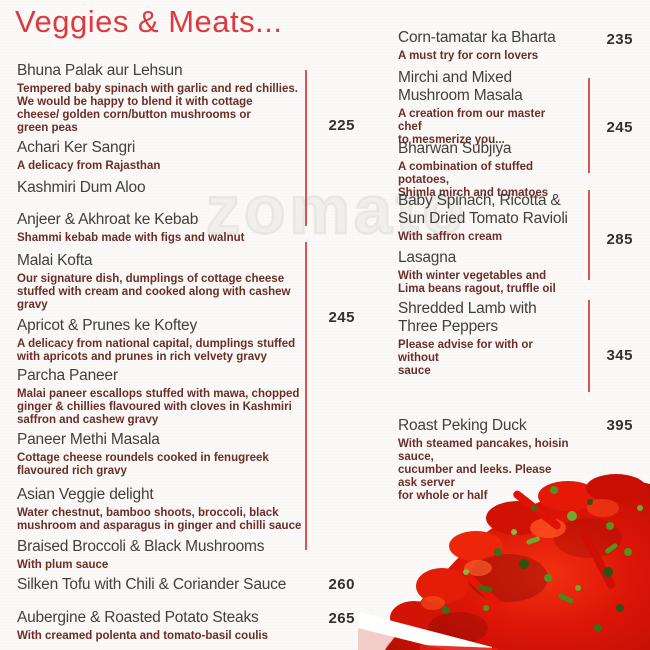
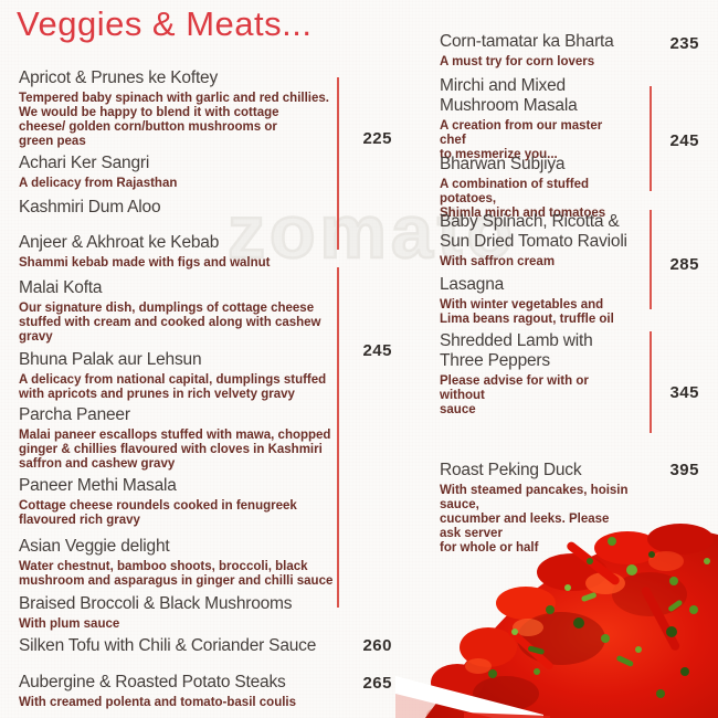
  zomato
  Veggies & Meats...
- Bhuna Palak aur Lehsun
+ Apricot & Prunes ke Koftey
  Tempered baby spinach with garlic and red chillies.
  We would be happy to blend it with cottage
  cheese/ golden corn/button mushrooms or
  green peas
  Achari Ker Sangri
  A delicacy from Rajasthan
  Kashmiri Dum Aloo
  Anjeer & Akhroat ke Kebab
  Shammi kebab made with figs and walnut
  Malai Kofta
  Our signature dish, dumplings of cottage cheese
  stuffed with cream and cooked along with cashew
  gravy
- Apricot & Prunes ke Koftey
+ Bhuna Palak aur Lehsun
  A delicacy from national capital, dumplings stuffed
  with apricots and prunes in rich velvety gravy
  Parcha Paneer
  Malai paneer escallops stuffed with mawa, chopped
  ginger & chillies flavoured with cloves in Kashmiri
  saffron and cashew gravy
  Paneer Methi Masala
  Cottage cheese roundels cooked in fenugreek
  flavoured rich gravy
  Asian Veggie delight
  Water chestnut, bamboo shoots, broccoli, black
  mushroom and asparagus in ginger and chilli sauce
  Braised Broccoli & Black Mushrooms
  With plum sauce
  Silken Tofu with Chili & Coriander Sauce
  Aubergine & Roasted Potato Steaks
  With creamed polenta and tomato-basil coulis
  225
  245
  260
  265
  Corn-tamatar ka Bharta
  A must try for corn lovers
  Mirchi and Mixed Mushroom Masala
  A creation from our master chef
  to mesmerize you...
  Bharwan Subjiya
  A combination of stuffed potatoes,
  Shimla mirch and tomatoes
  Baby Spinach, Ricotta & Sun Dried Tomato Ravioli
  With saffron cream
  Lasagna
  With winter vegetables and
  Lima beans ragout, truffle oil
  Shredded Lamb with Three Peppers
  Please advise for with or without
  sauce
  Roast Peking Duck
  With steamed pancakes, hoisin sauce,
  cucumber and leeks. Please ask server
  for whole or half
  235
  245
  285
  345
  395
